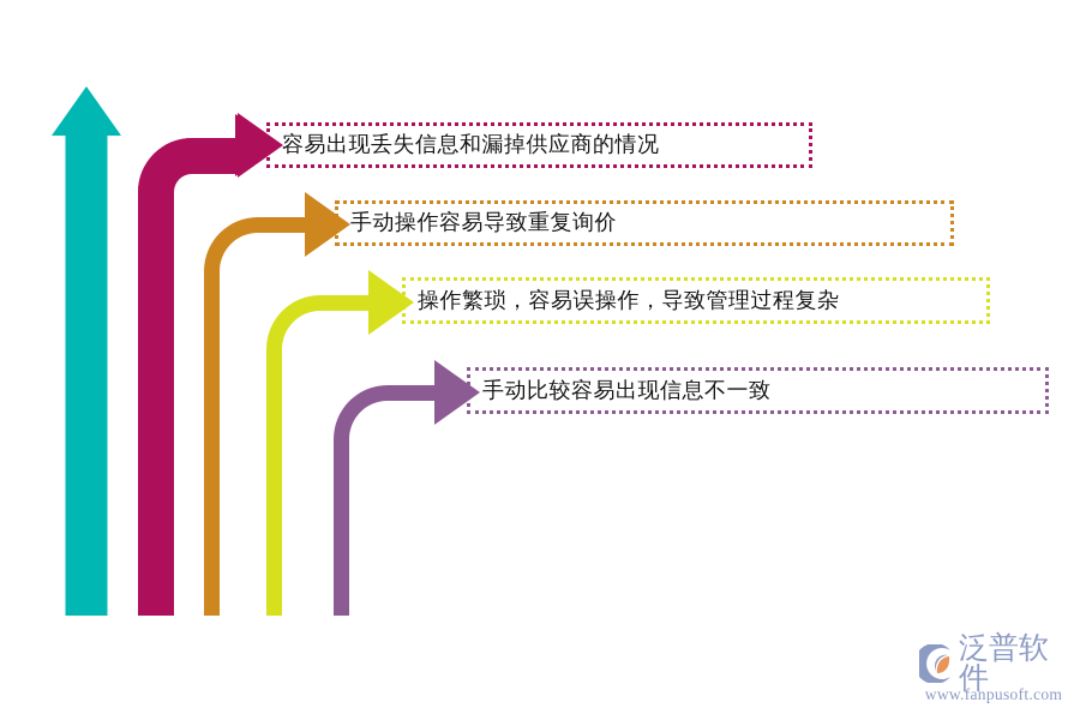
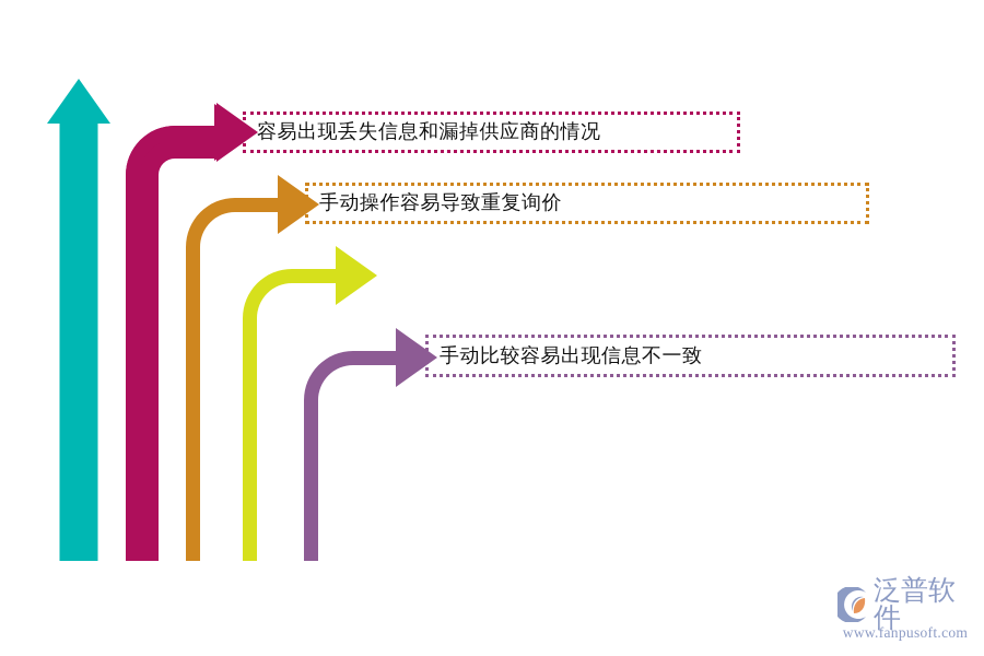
  容易出现丢失信息和漏掉供应商的情况
  手动操作容易导致重复询价
- 操作繁琐，容易误操作，导致管理过程复杂
  手动比较容易出现信息不一致
  泛普软件
  www.fanpusoft.com
